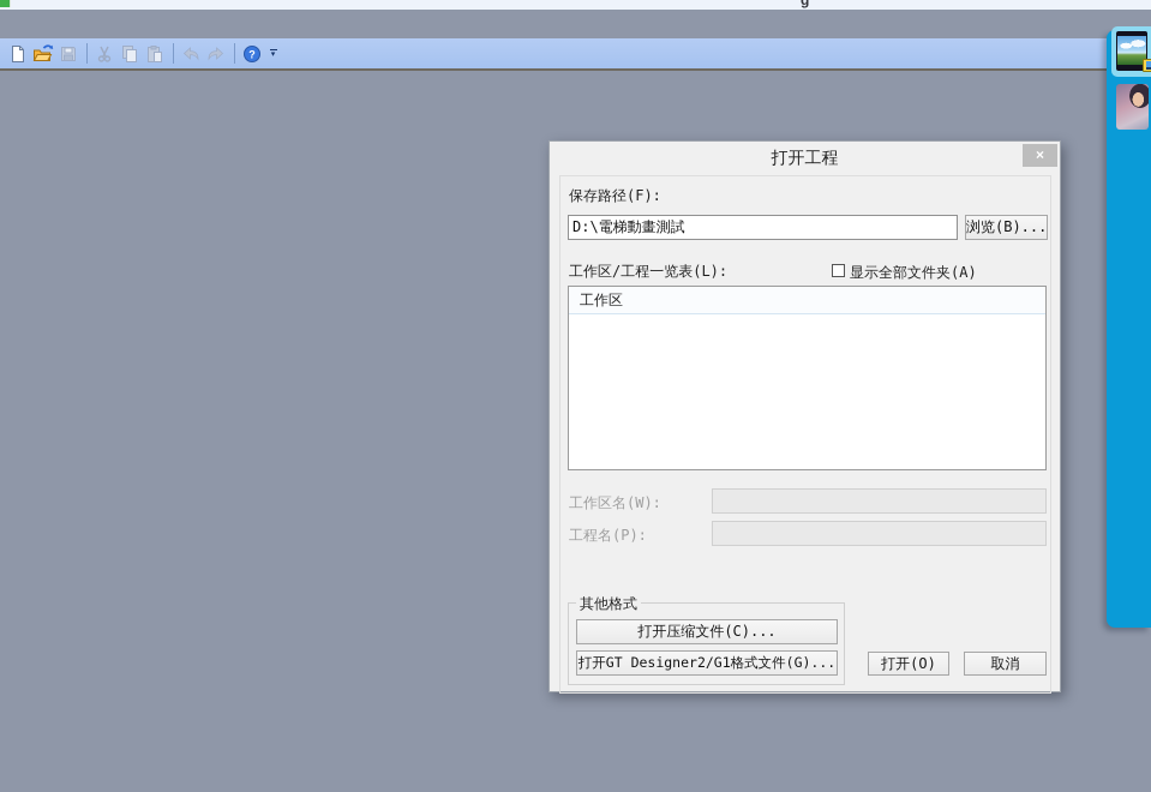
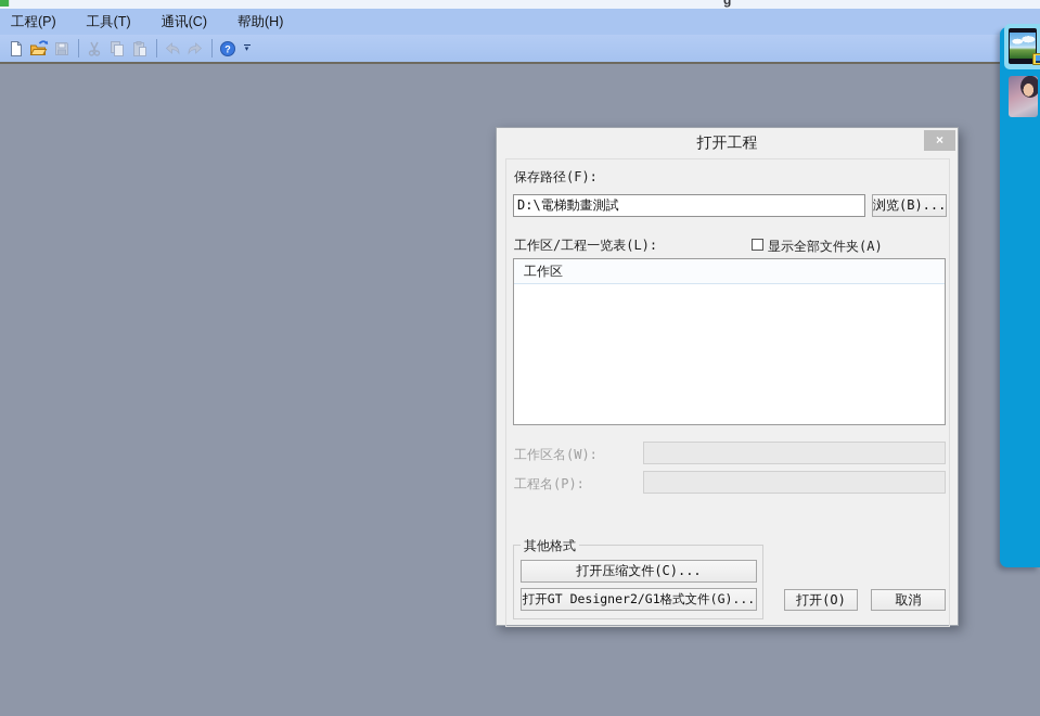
  g
+ 工程(P)
+ 工具(T)
+ 通讯(C)
+ 帮助(H)
  ?
  打开工程
  ×
  保存路径(F):
  D:\電梯動畫測試
  浏览(B)...
  工作区/工程一览表(L):
  显示全部文件夹(A)
  工作区
  工作区名(W):
  工程名(P):
  其他格式
  打开压缩文件(C)...
  打开GT Designer2/G1格式文件(G)...
  打开(O)
  取消
